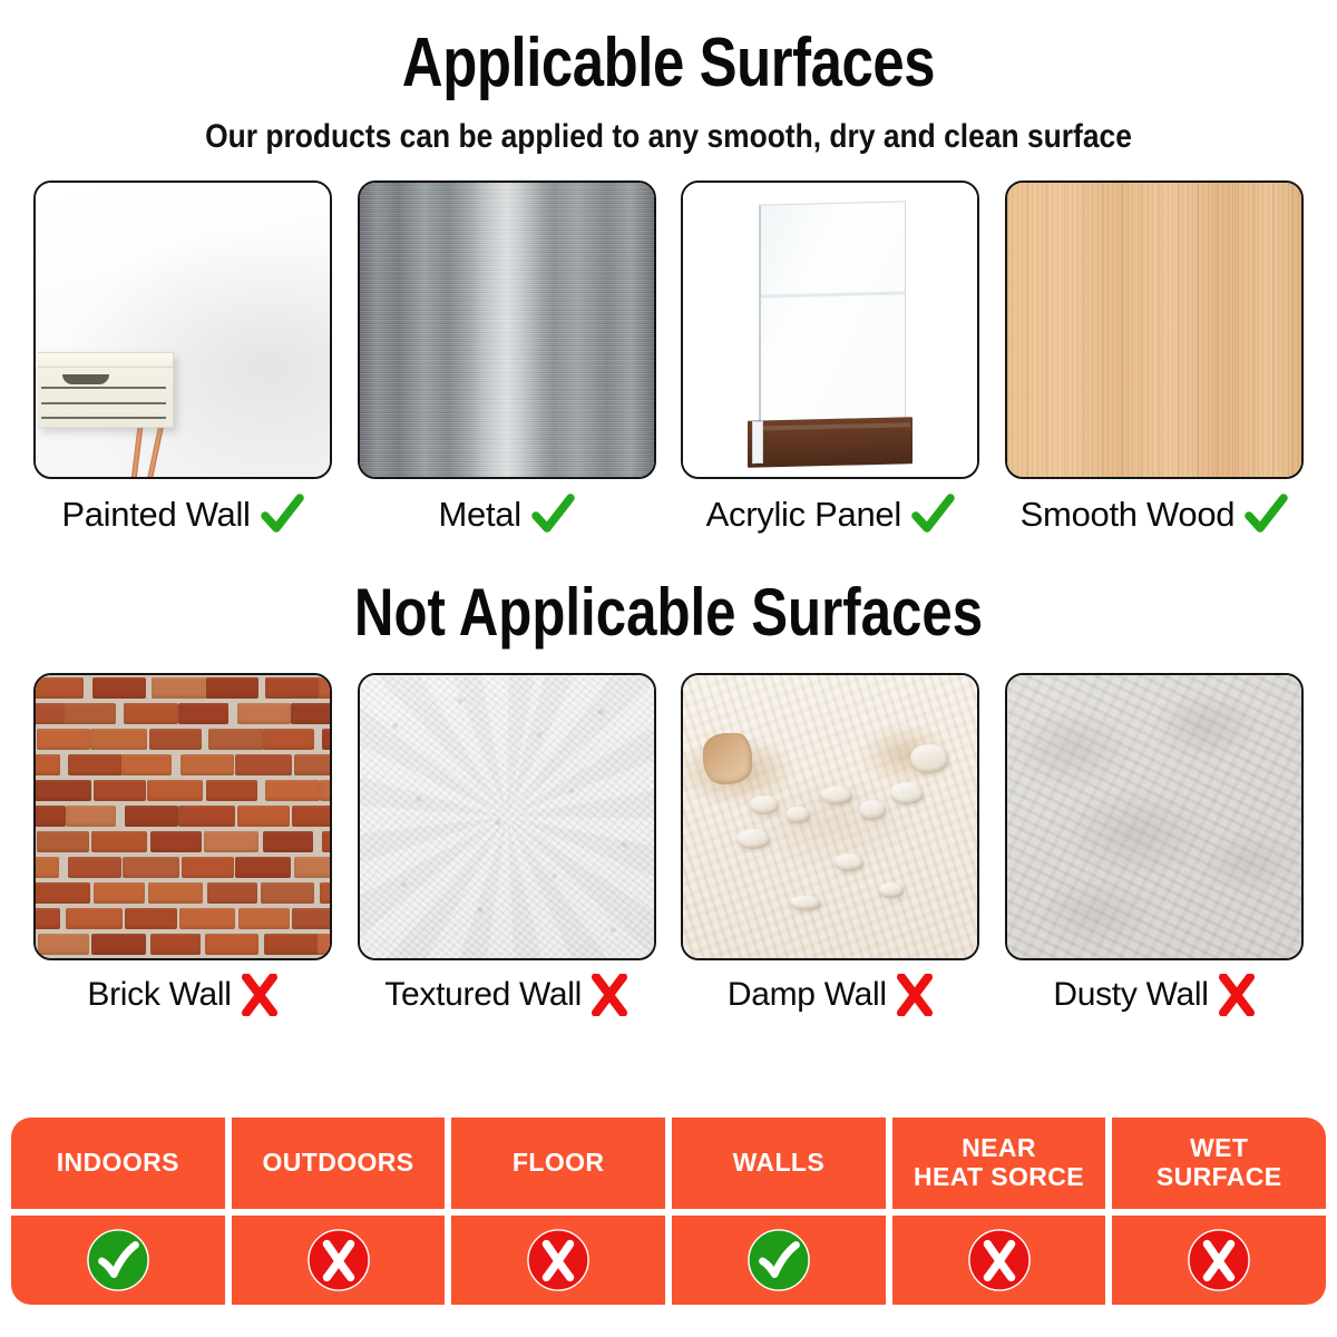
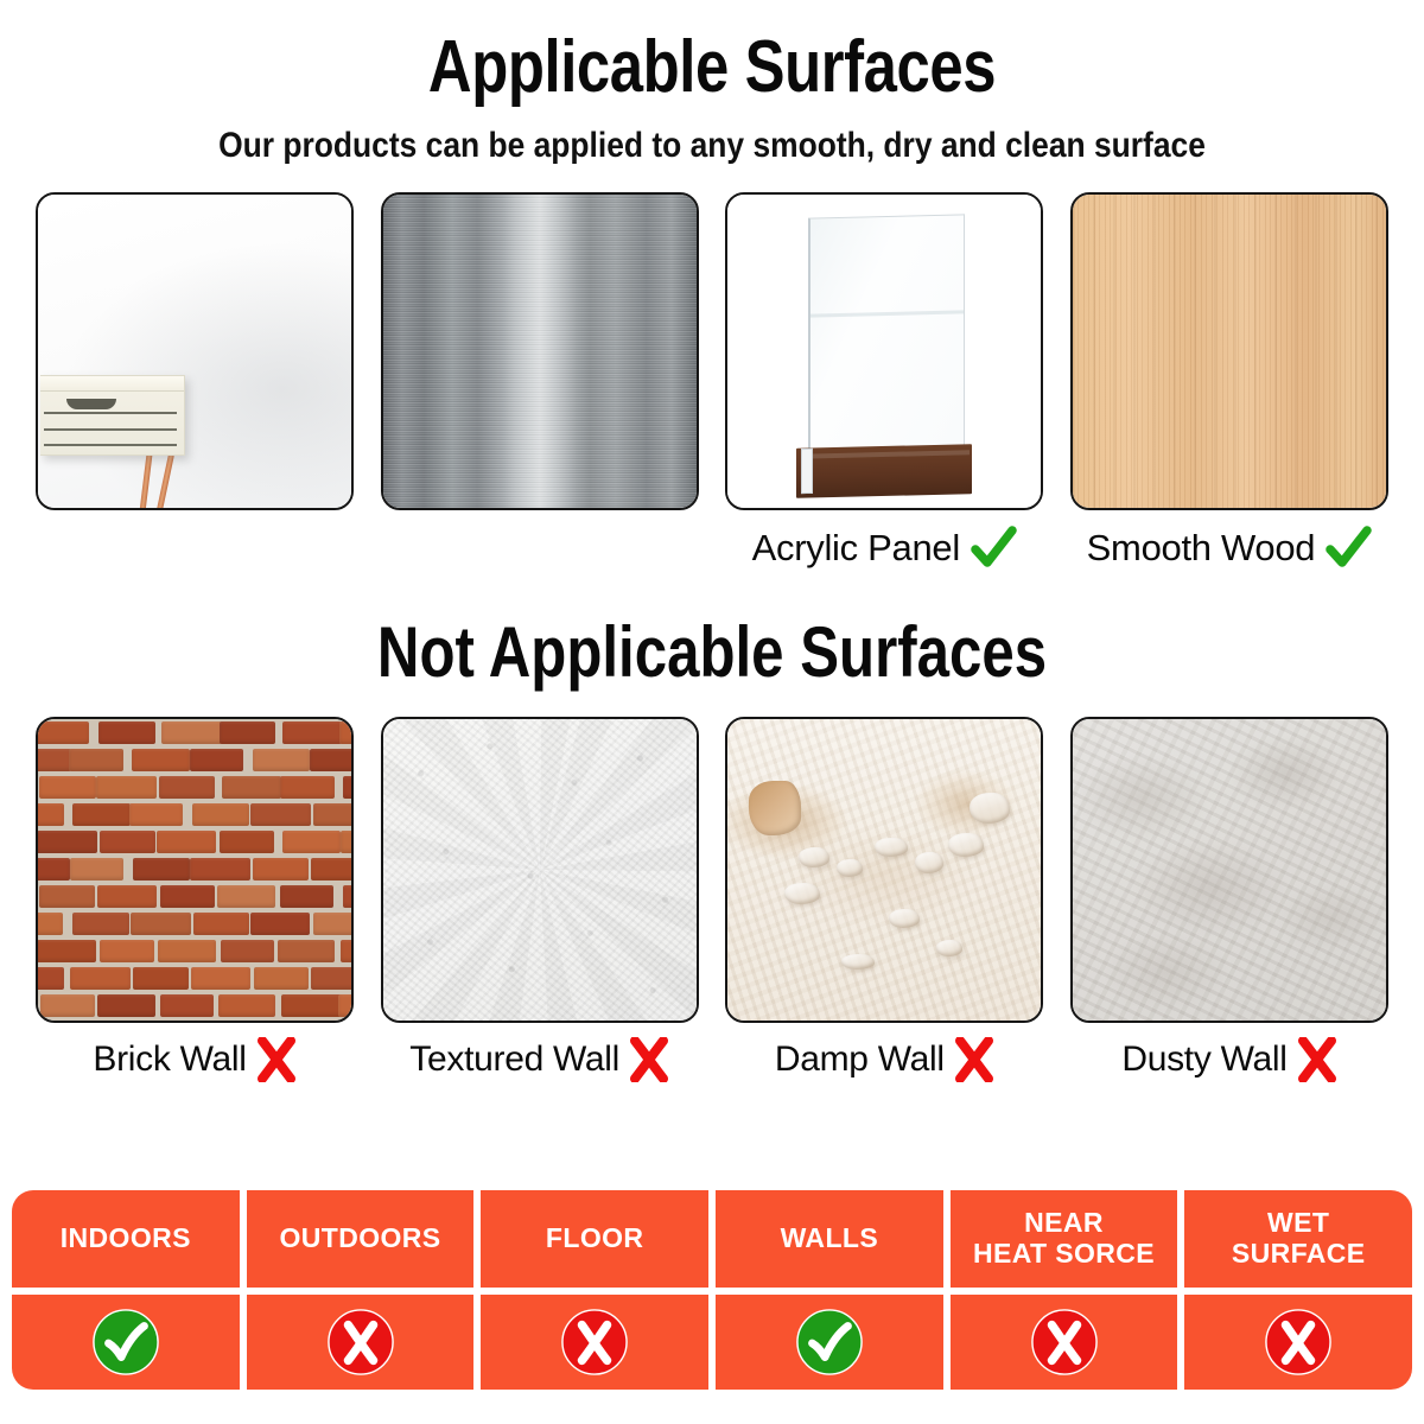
  Applicable Surfaces
  Our products can be applied to any smooth, dry and clean surface
- Painted Wall
- Metal
  Acrylic Panel
  Smooth Wood
  Not Applicable Surfaces
  Brick Wall
  Textured Wall
  Damp Wall
  Dusty Wall
  INDOORS
  OUTDOORS
  FLOOR
  WALLS
  NEAR
  HEAT SORCE
  WET
  SURFACE
